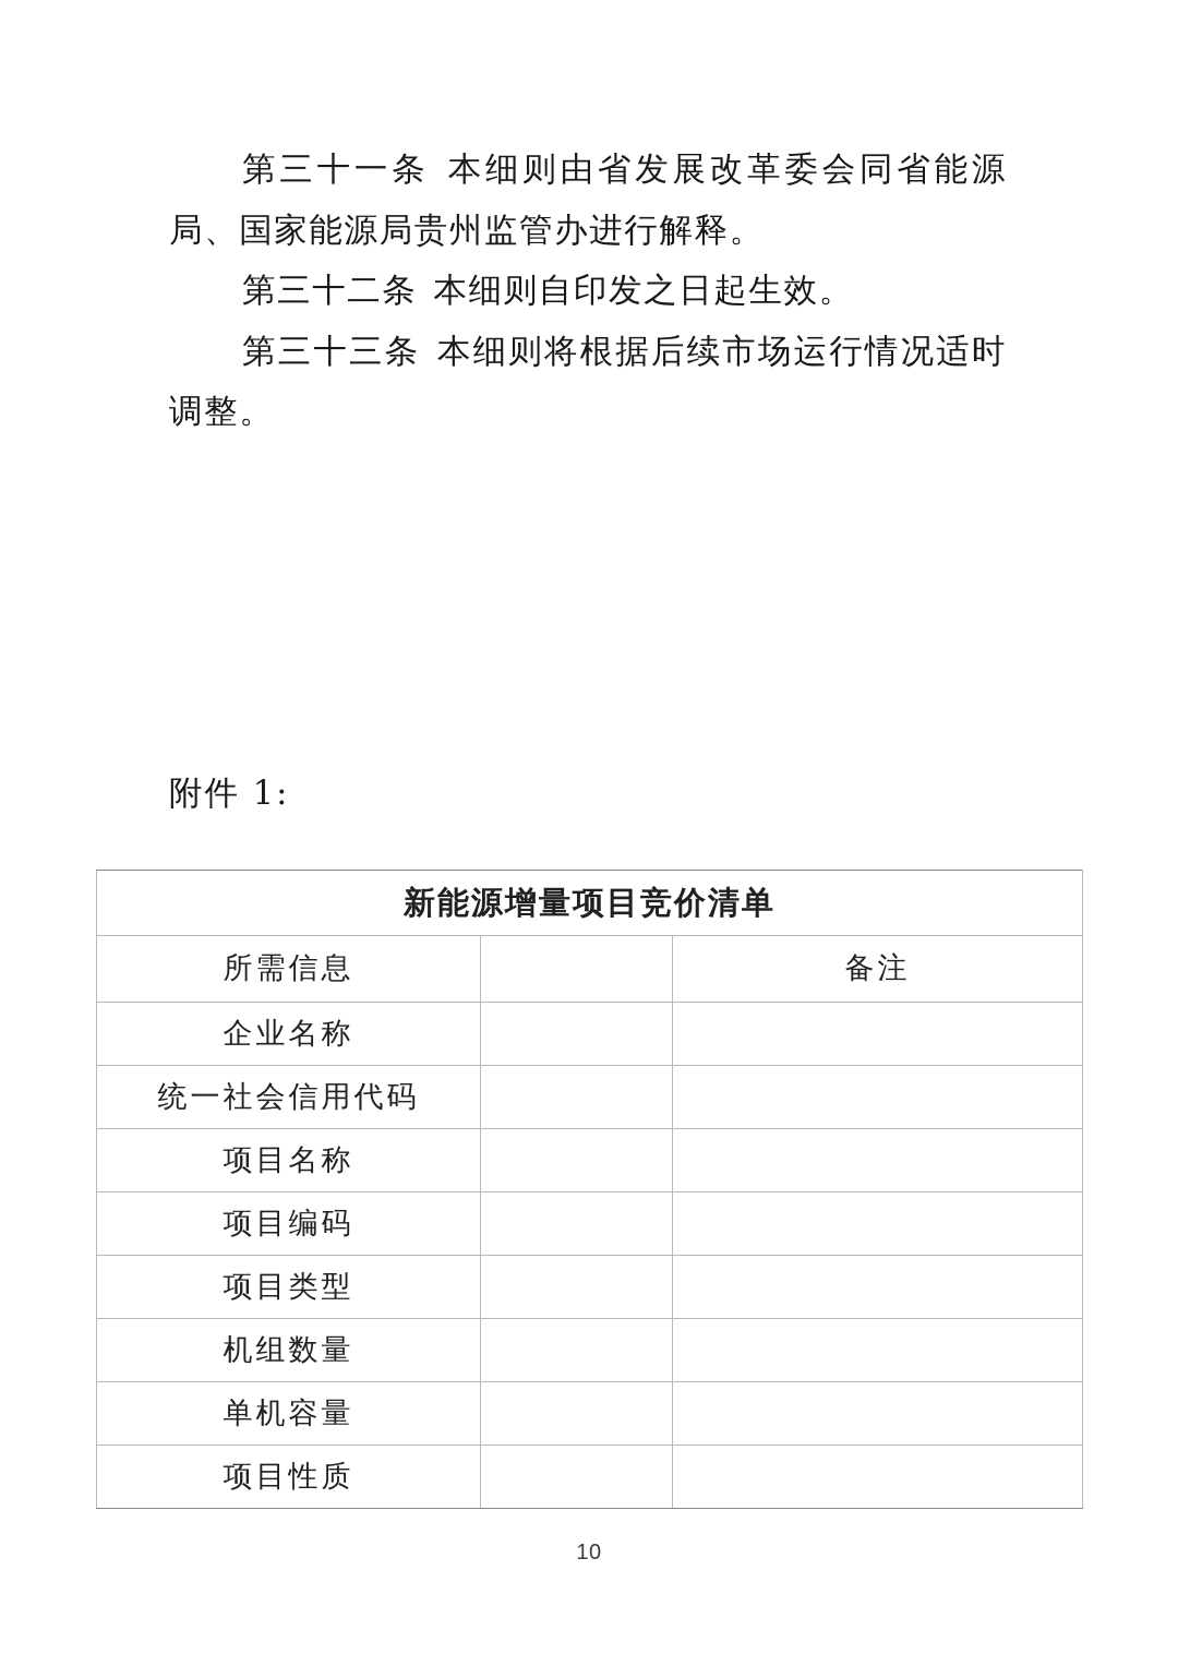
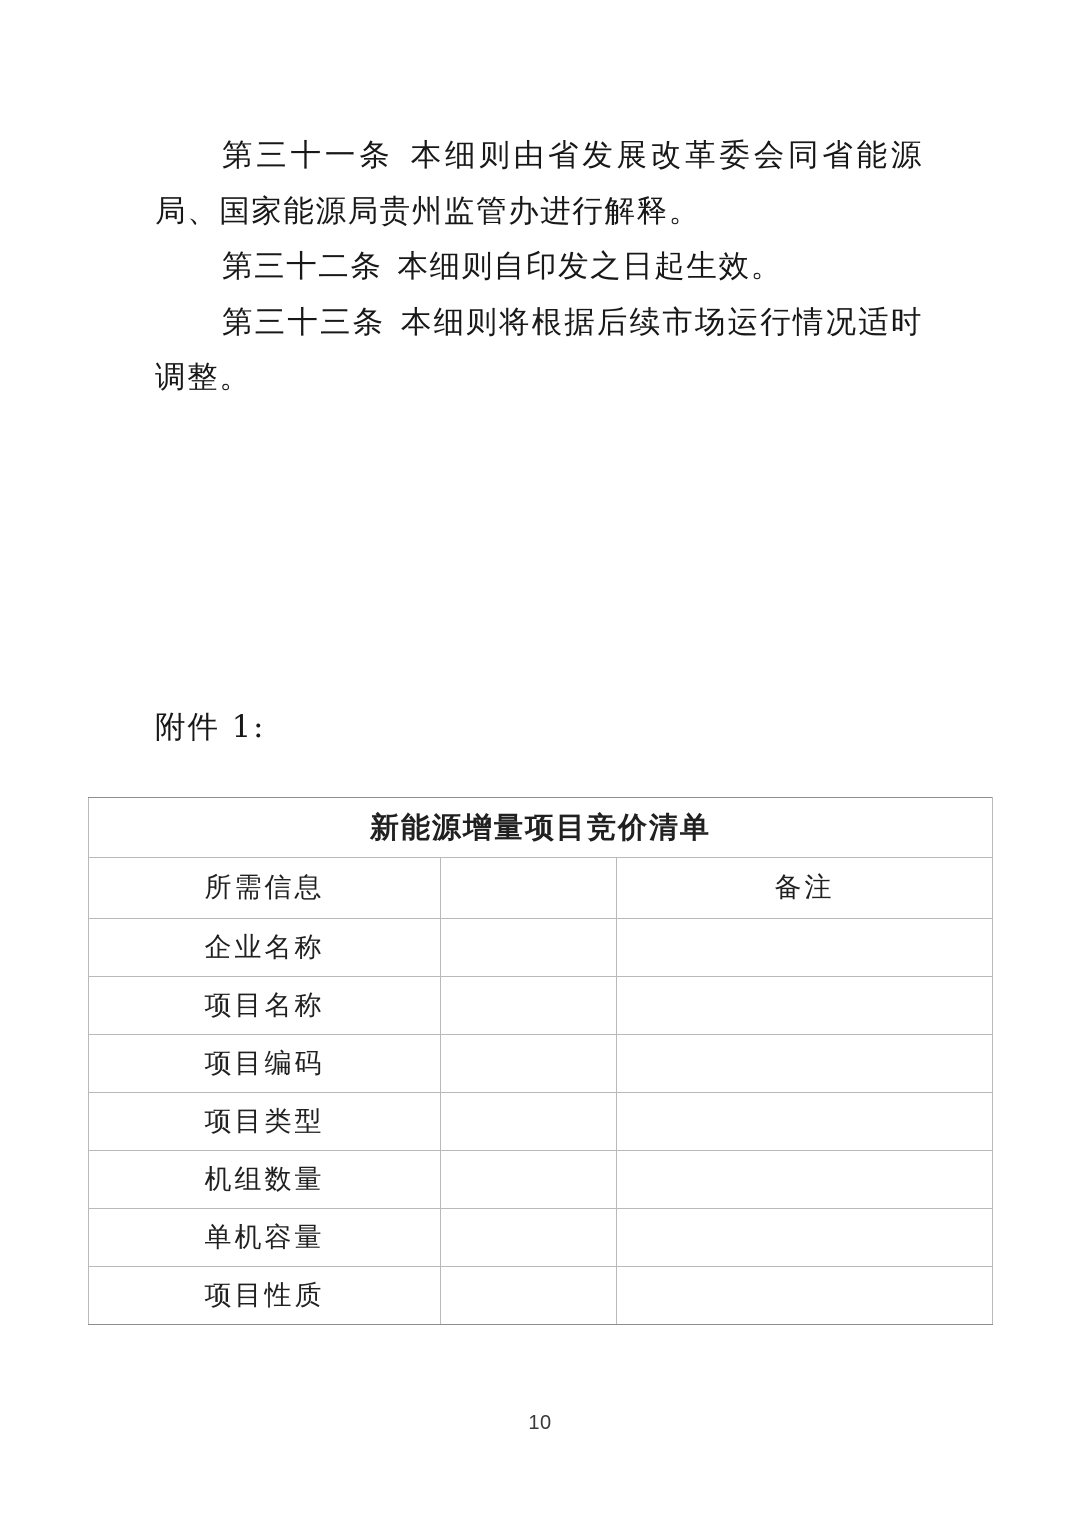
  第三十一条 本细则由省发展改革委会同省能源局、国家能源局贵州监管办进行解释。
  第三十二条 本细则自印发之日起生效。
  第三十三条 本细则将根据后续市场运行情况适时调整。
  附件 1:
  新能源增量项目竞价清单
  所需信息		备注
  企业名称
- 统一社会信用代码
  项目名称
  项目编码
  项目类型
  机组数量
  单机容量
  项目性质
  10
